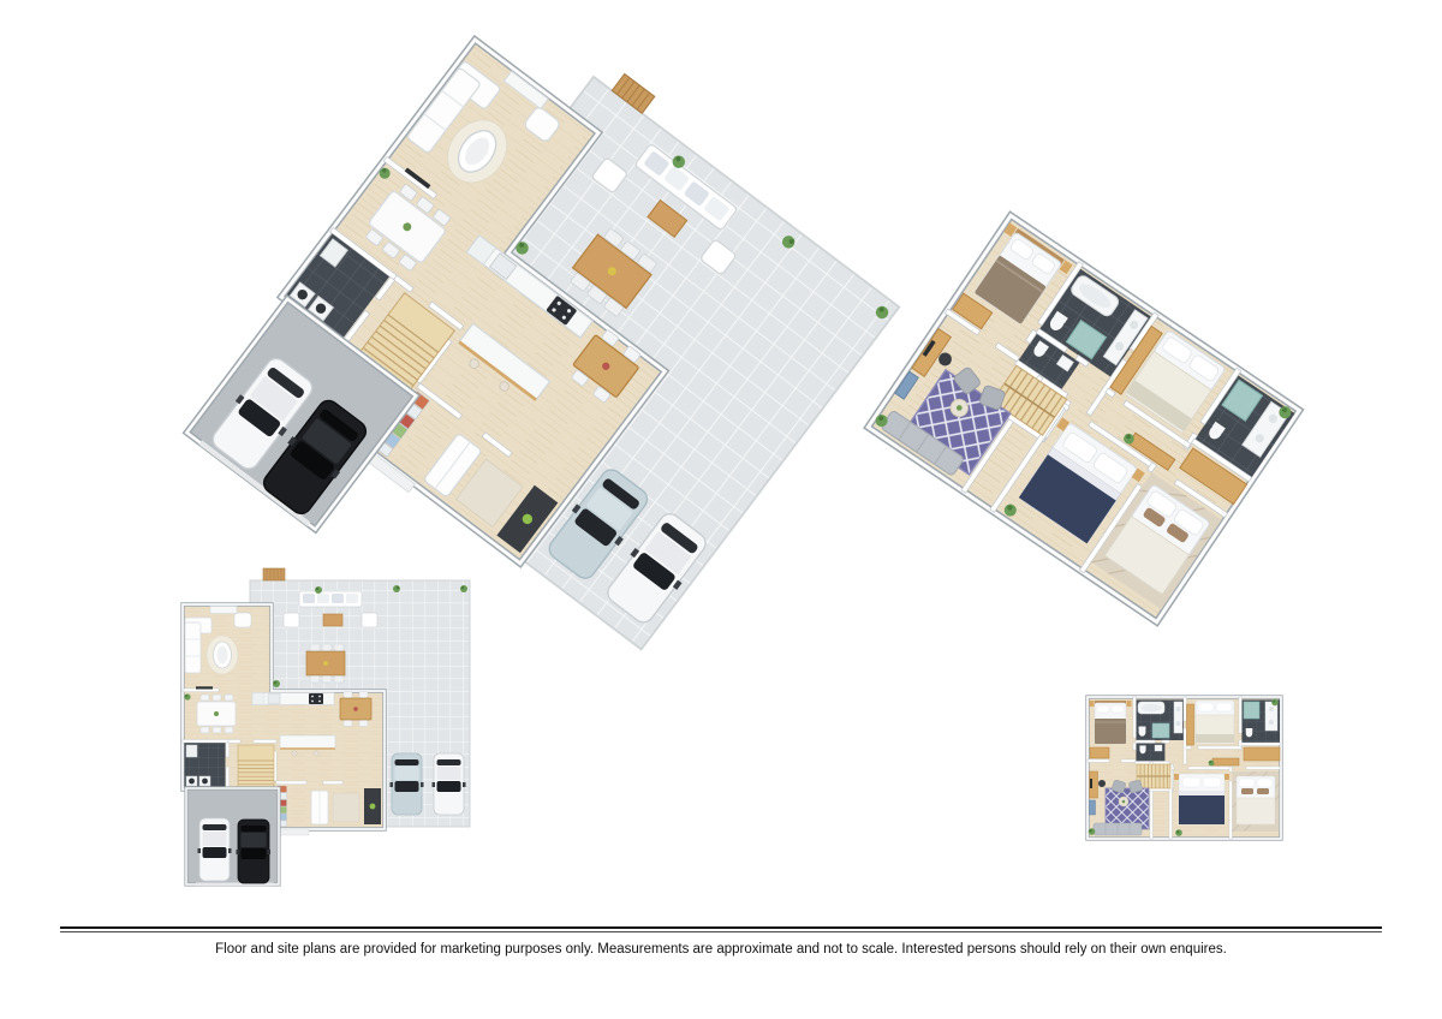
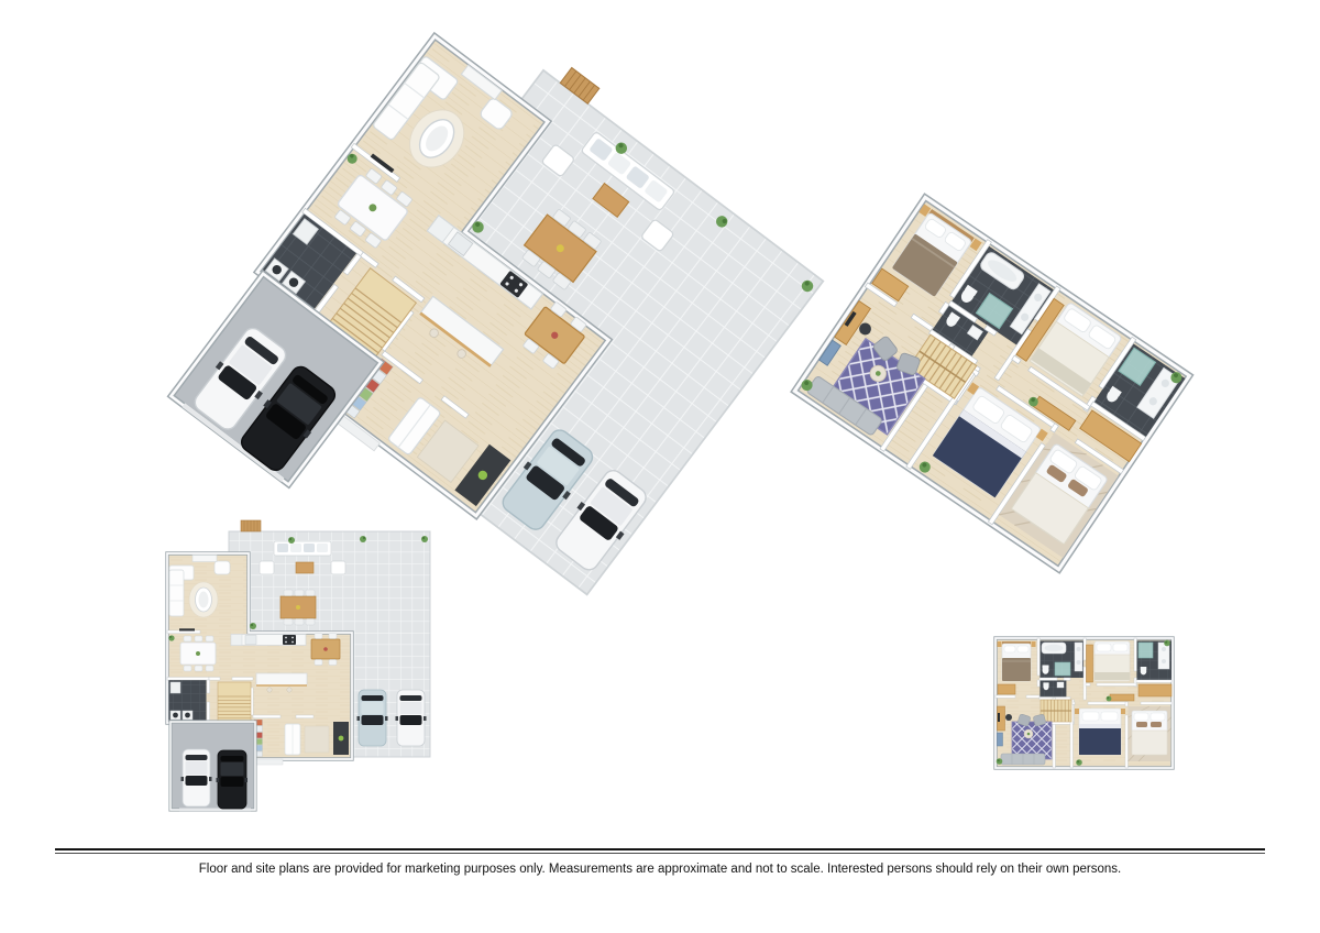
- Floor and site plans are provided for marketing purposes only. Measurements are approximate and not to scale. Interested persons should rely on their own enquires.
+ Floor and site plans are provided for marketing purposes only. Measurements are approximate and not to scale. Interested persons should rely on their own persons.
